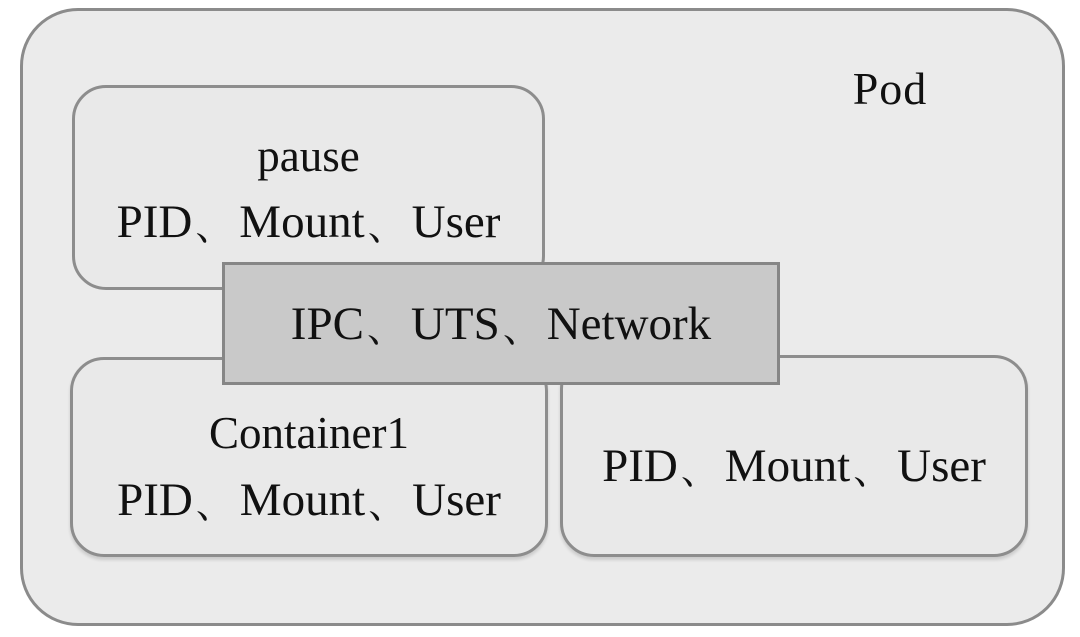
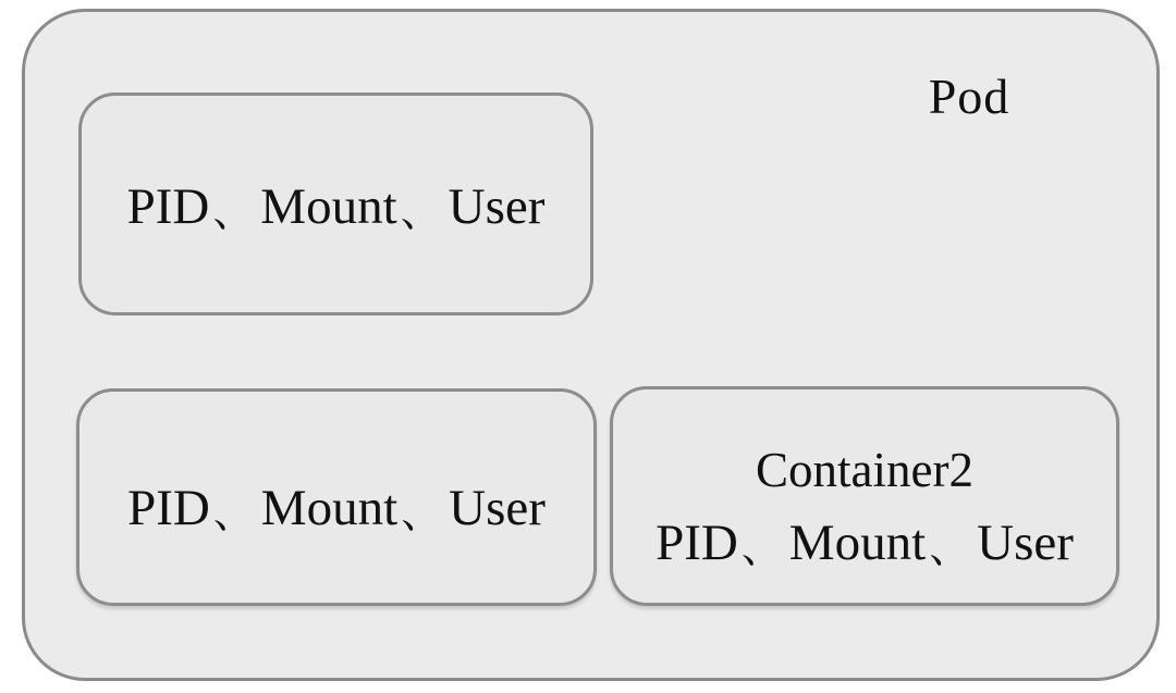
  Pod
- pause
  PID、Mount、User
- Container1
  PID、Mount、User
+ Container2
  PID、Mount、User
- IPC、UTS、Network
